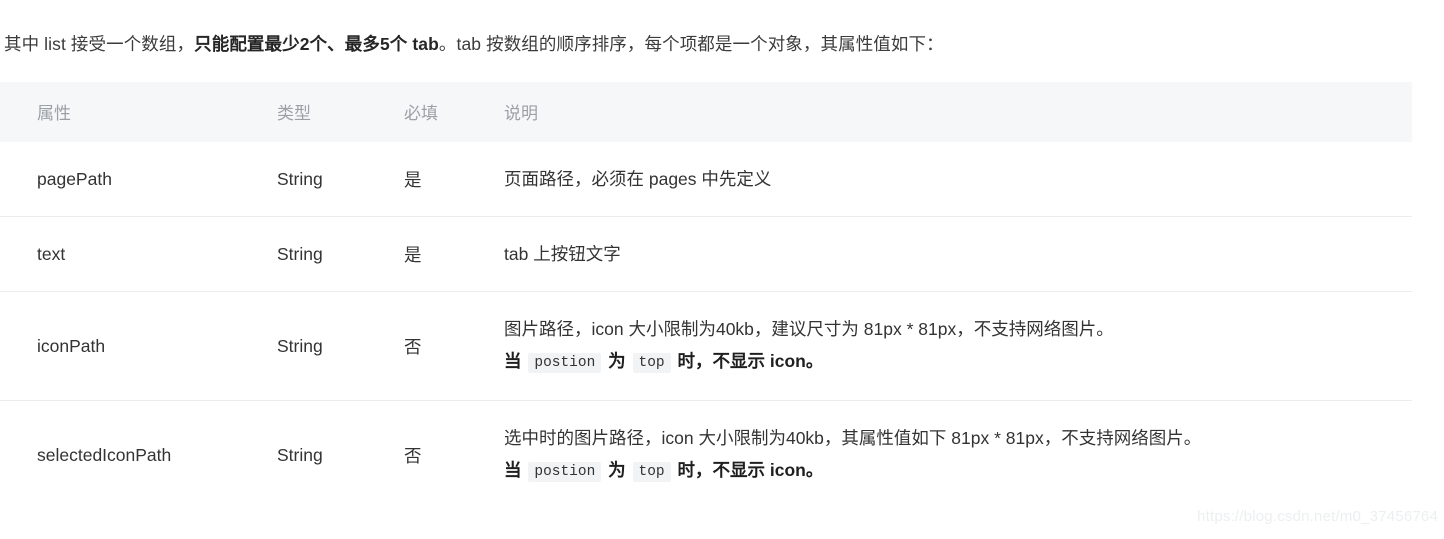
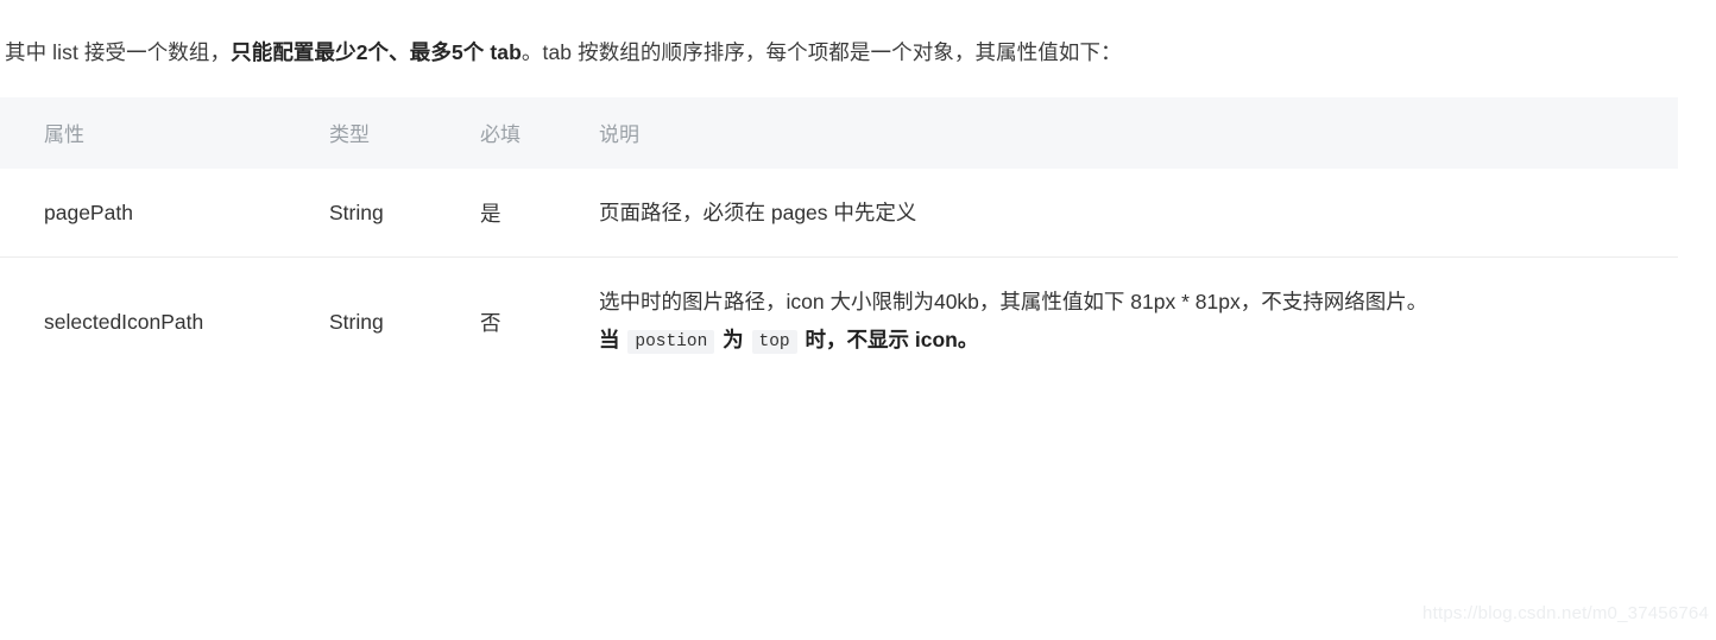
  其中 list 接受一个数组，只能配置最少2个、最多5个 tab。tab 按数组的顺序排序，每个项都是一个对象，其属性值如下：
  属性	类型	必填	说明
  pagePath	String	是	页面路径，必须在 pages 中先定义
- text	String	是	tab 上按钮文字
- iconPath	String	否	图片路径，icon 大小限制为40kb，建议尺寸为 81px * 81px，不支持网络图片。当 postion 为 top 时，不显示 icon。
  selectedIconPath	String	否	选中时的图片路径，icon 大小限制为40kb，其属性值如下 81px * 81px，不支持网络图片。当 postion 为 top 时，不显示 icon。
